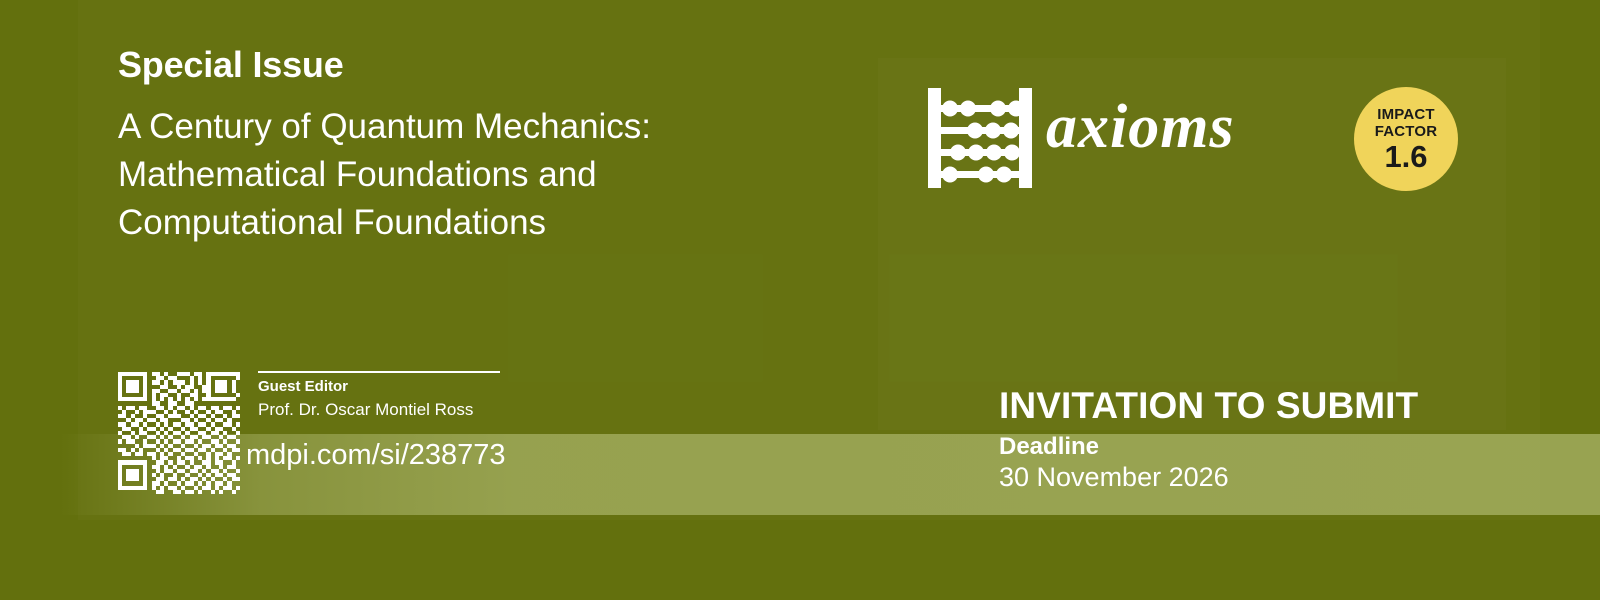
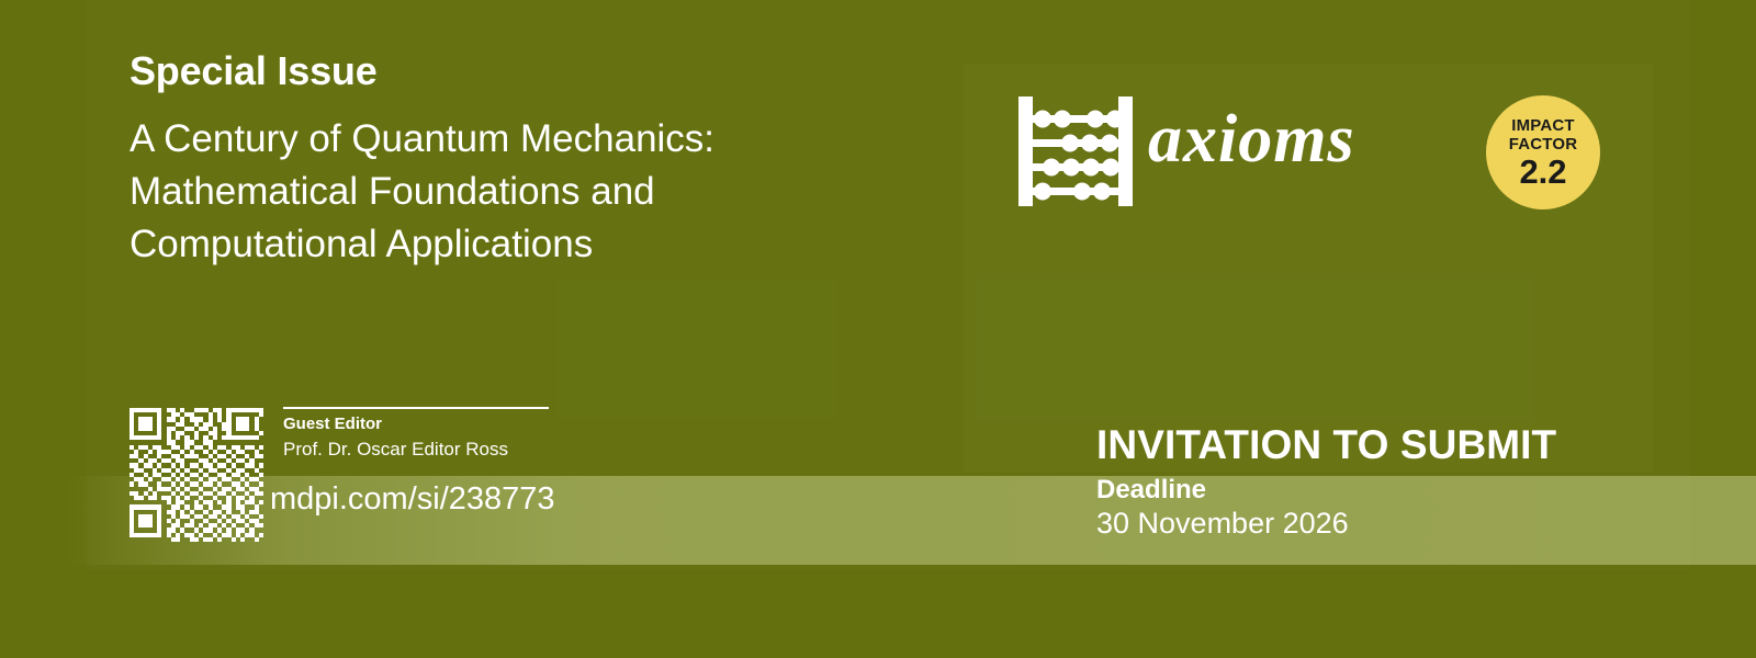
  Special Issue
- A Century of Quantum Mechanics: Mathematical Foundations and Computational Foundations
+ A Century of Quantum Mechanics: Mathematical Foundations and Computational Applications
  Guest Editor
- Prof. Dr. Oscar Montiel Ross
+ Prof. Dr. Oscar Editor Ross
  mdpi.com/si/238773
  axioms
  IMPACT
  FACTOR
- 1.6
+ 2.2
  INVITATION TO SUBMIT
  Deadline
  30 November 2026
